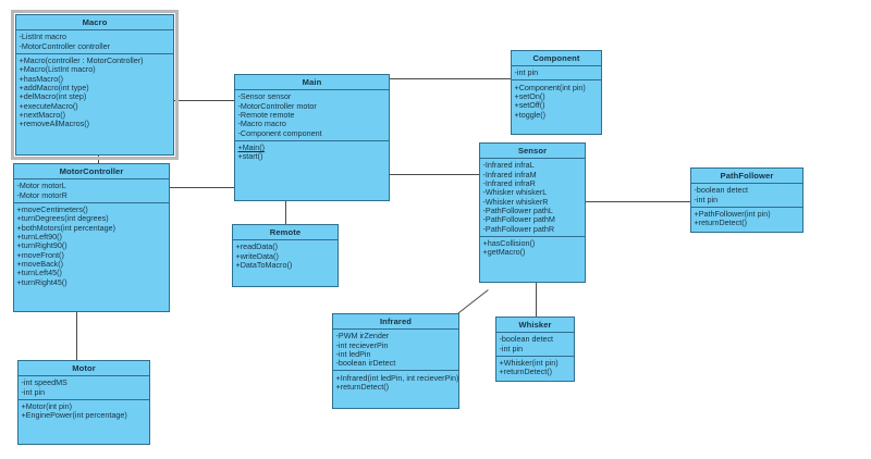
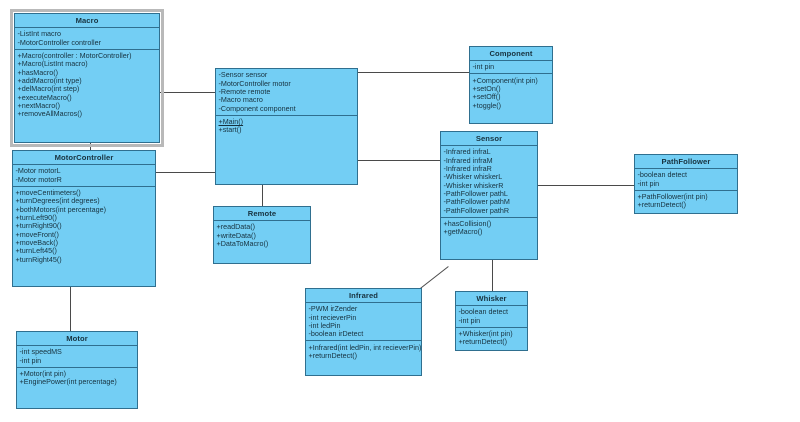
  Macro
  -ListInt macro
  -MotorController controller
  +Macro(controller : MotorController)
  +Macro(ListInt macro)
  +hasMacro()
  +addMacro(int type)
  +delMacro(int step)
  +executeMacro()
  +nextMacro()
  +removeAllMacros()
  MotorController
  -Motor motorL
  -Motor motorR
  +moveCentimeters()
  +turnDegrees(int degrees)
  +bothMotors(int percentage)
  +turnLeft90()
  +turnRight90()
  +moveFront()
  +moveBack()
  +turnLeft45()
  +turnRight45()
  Motor
  -int speedMS
  -int pin
  +Motor(int pin)
  +EnginePower(int percentage)
- Main
  -Sensor sensor
  -MotorController motor
  -Remote remote
  -Macro macro
  -Component component
  +Main()
  +start()
  Remote
  +readData()
  +writeData()
  +DataToMacro()
  Component
  -int pin
  +Component(int pin)
  +setOn()
  +setOff()
  +toggle()
  Sensor
  -Infrared infraL
  -Infrared infraM
  -Infrared infraR
  -Whisker whiskerL
  -Whisker whiskerR
  -PathFollower pathL
  -PathFollower pathM
  -PathFollower pathR
  +hasCollision()
  +getMacro()
  PathFollower
  -boolean detect
  -int pin
  +PathFollower(int pin)
  +returnDetect()
  Infrared
  -PWM irZender
  -int recieverPin
  -int ledPin
  -boolean irDetect
  +Infrared(int ledPin, int recieverPin)
  +returnDetect()
  Whisker
  -boolean detect
  -int pin
  +Whisker(int pin)
  +returnDetect()
